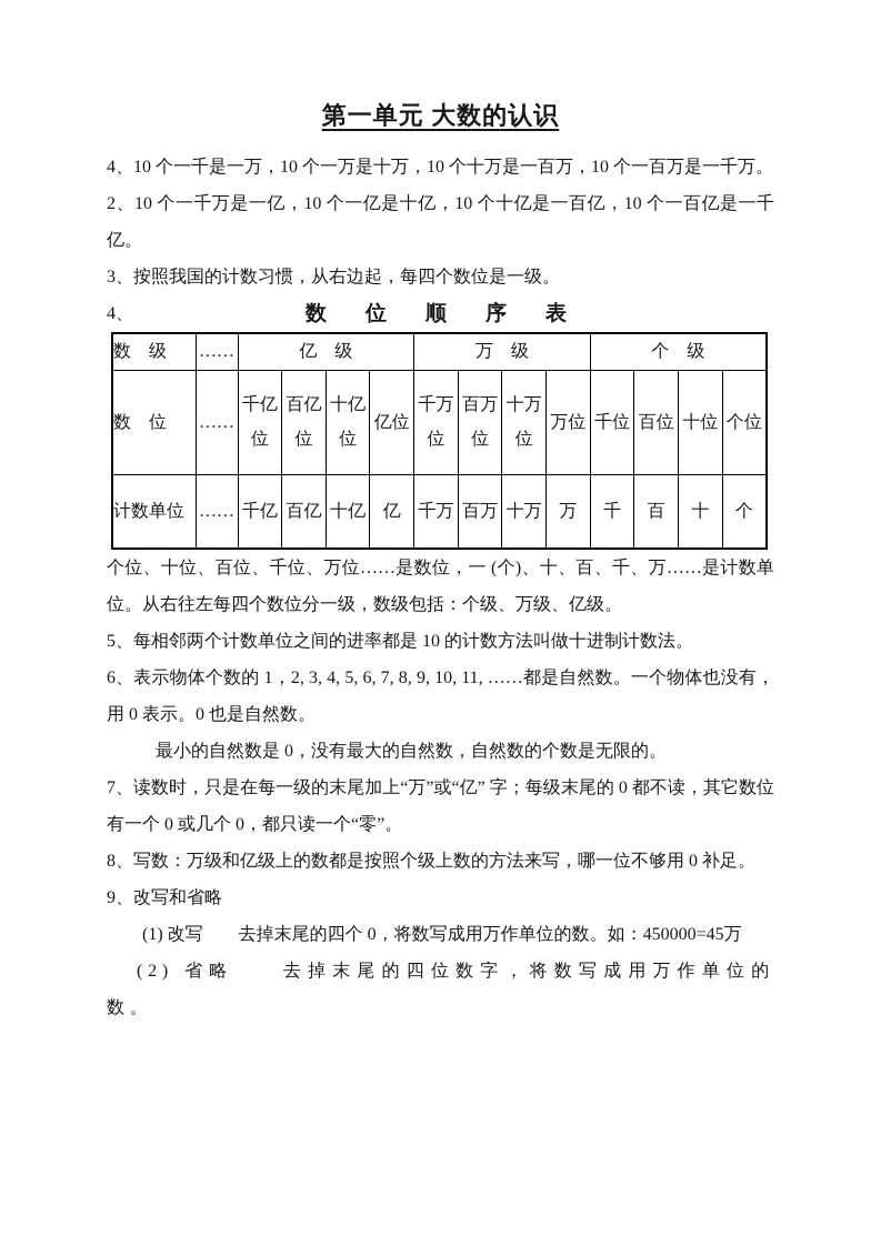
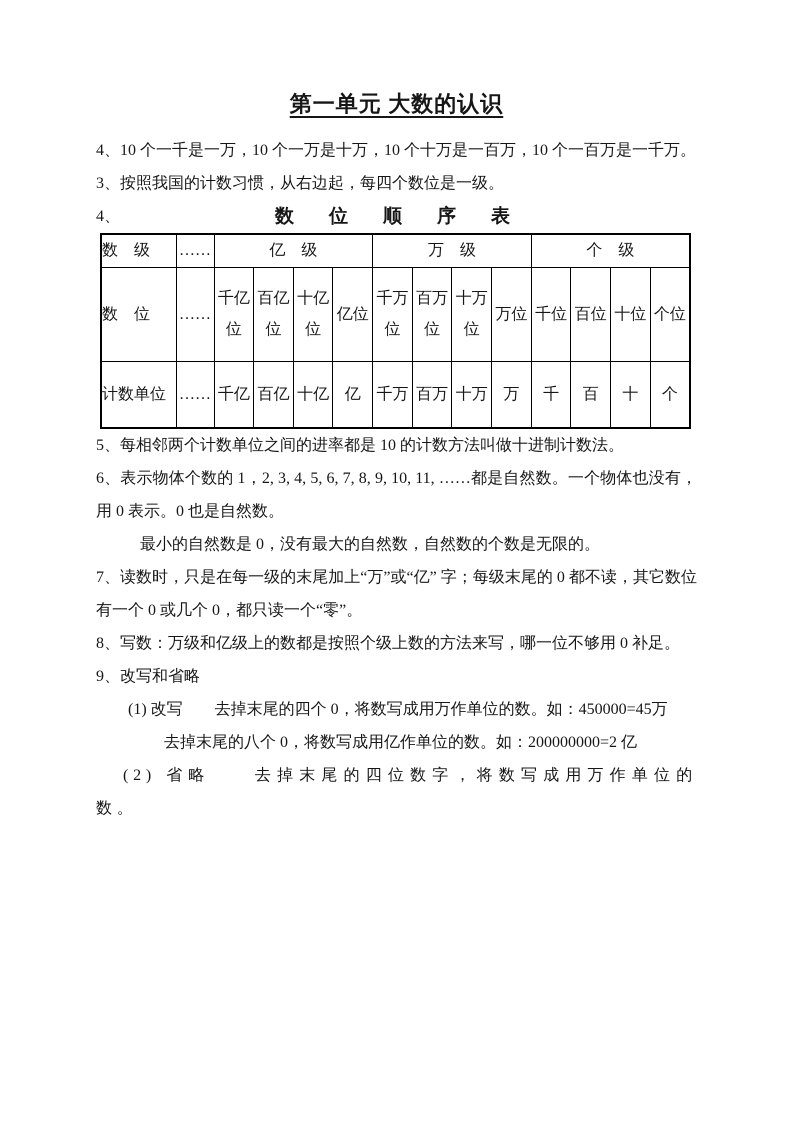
  第一单元 大数的认识
  4、10 个一千是一万，10 个一万是十万，10 个十万是一百万，10 个一百万是一千万。
- 2、10 个一千万是一亿，10 个一亿是十亿，10 个十亿是一百亿，10 个一百亿是一千亿。
  3、按照我国的计数习惯，从右边起，每四个数位是一级。
  4、
  数 位 顺 序 表
  数 级	……	亿 级	万 级	个 级
  数 位	……	千亿位	百亿位	十亿位	亿位	千万位	百万位	十万位	万位	千位	百位	十位	个位
  计数单位	……	千亿	百亿	十亿	亿	千万	百万	十万	万	千	百	十	个
- 个位、十位、百位、千位、万位……是数位，一 (个)、十、百、千、万……是计数单位。从右往左每四个数位分一级，数级包括：个级、万级、亿级。
  5、每相邻两个计数单位之间的进率都是 10 的计数方法叫做十进制计数法。
  6、表示物体个数的 1，2, 3, 4, 5, 6, 7, 8, 9, 10, 11, ……都是自然数。一个物体也没有，用 0 表示。0 也是自然数。
  最小的自然数是 0，没有最大的自然数，自然数的个数是无限的。
  7、读数时，只是在每一级的末尾加上“万”或“亿” 字；每级末尾的 0 都不读，其它数位有一个 0 或几个 0，都只读一个“零”。
  8、写数：万级和亿级上的数都是按照个级上数的方法来写，哪一位不够用 0 补足。
  9、改写和省略
  (1) 改写 去掉末尾的四个 0，将数写成用万作单位的数。如：450000=45万
+ 去掉末尾的八个 0，将数写成用亿作单位的数。如：200000000=2 亿
  (2) 省略 去掉末尾的四位数字，将数写成用万作单位的数。
